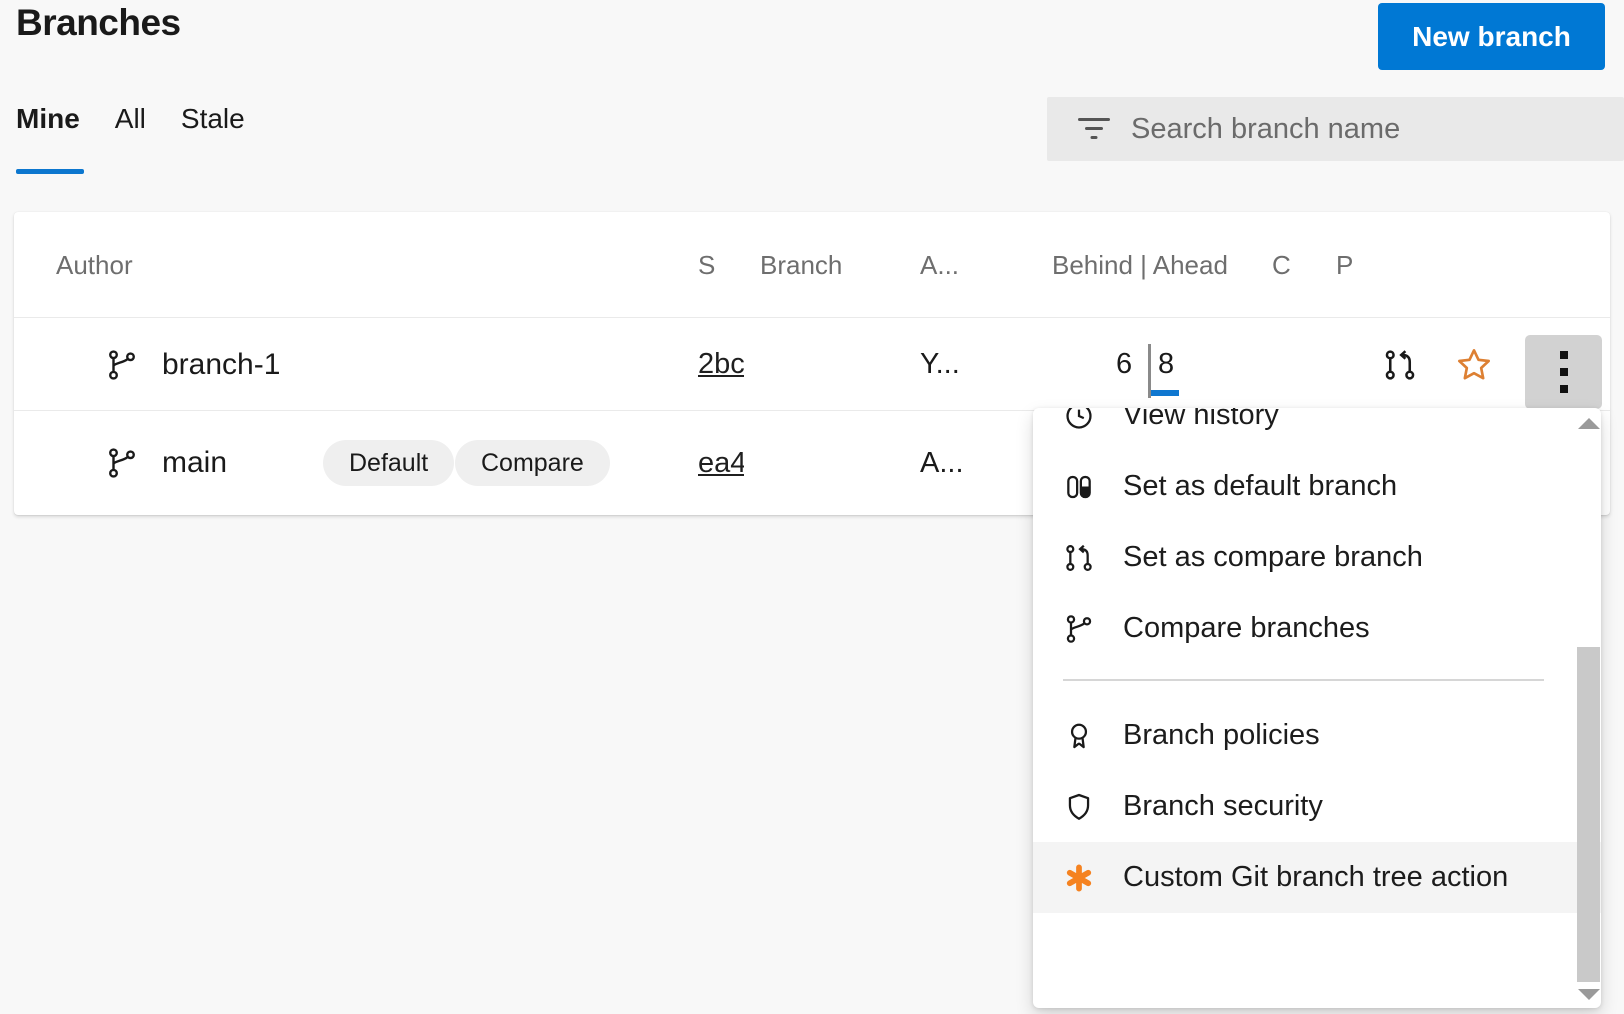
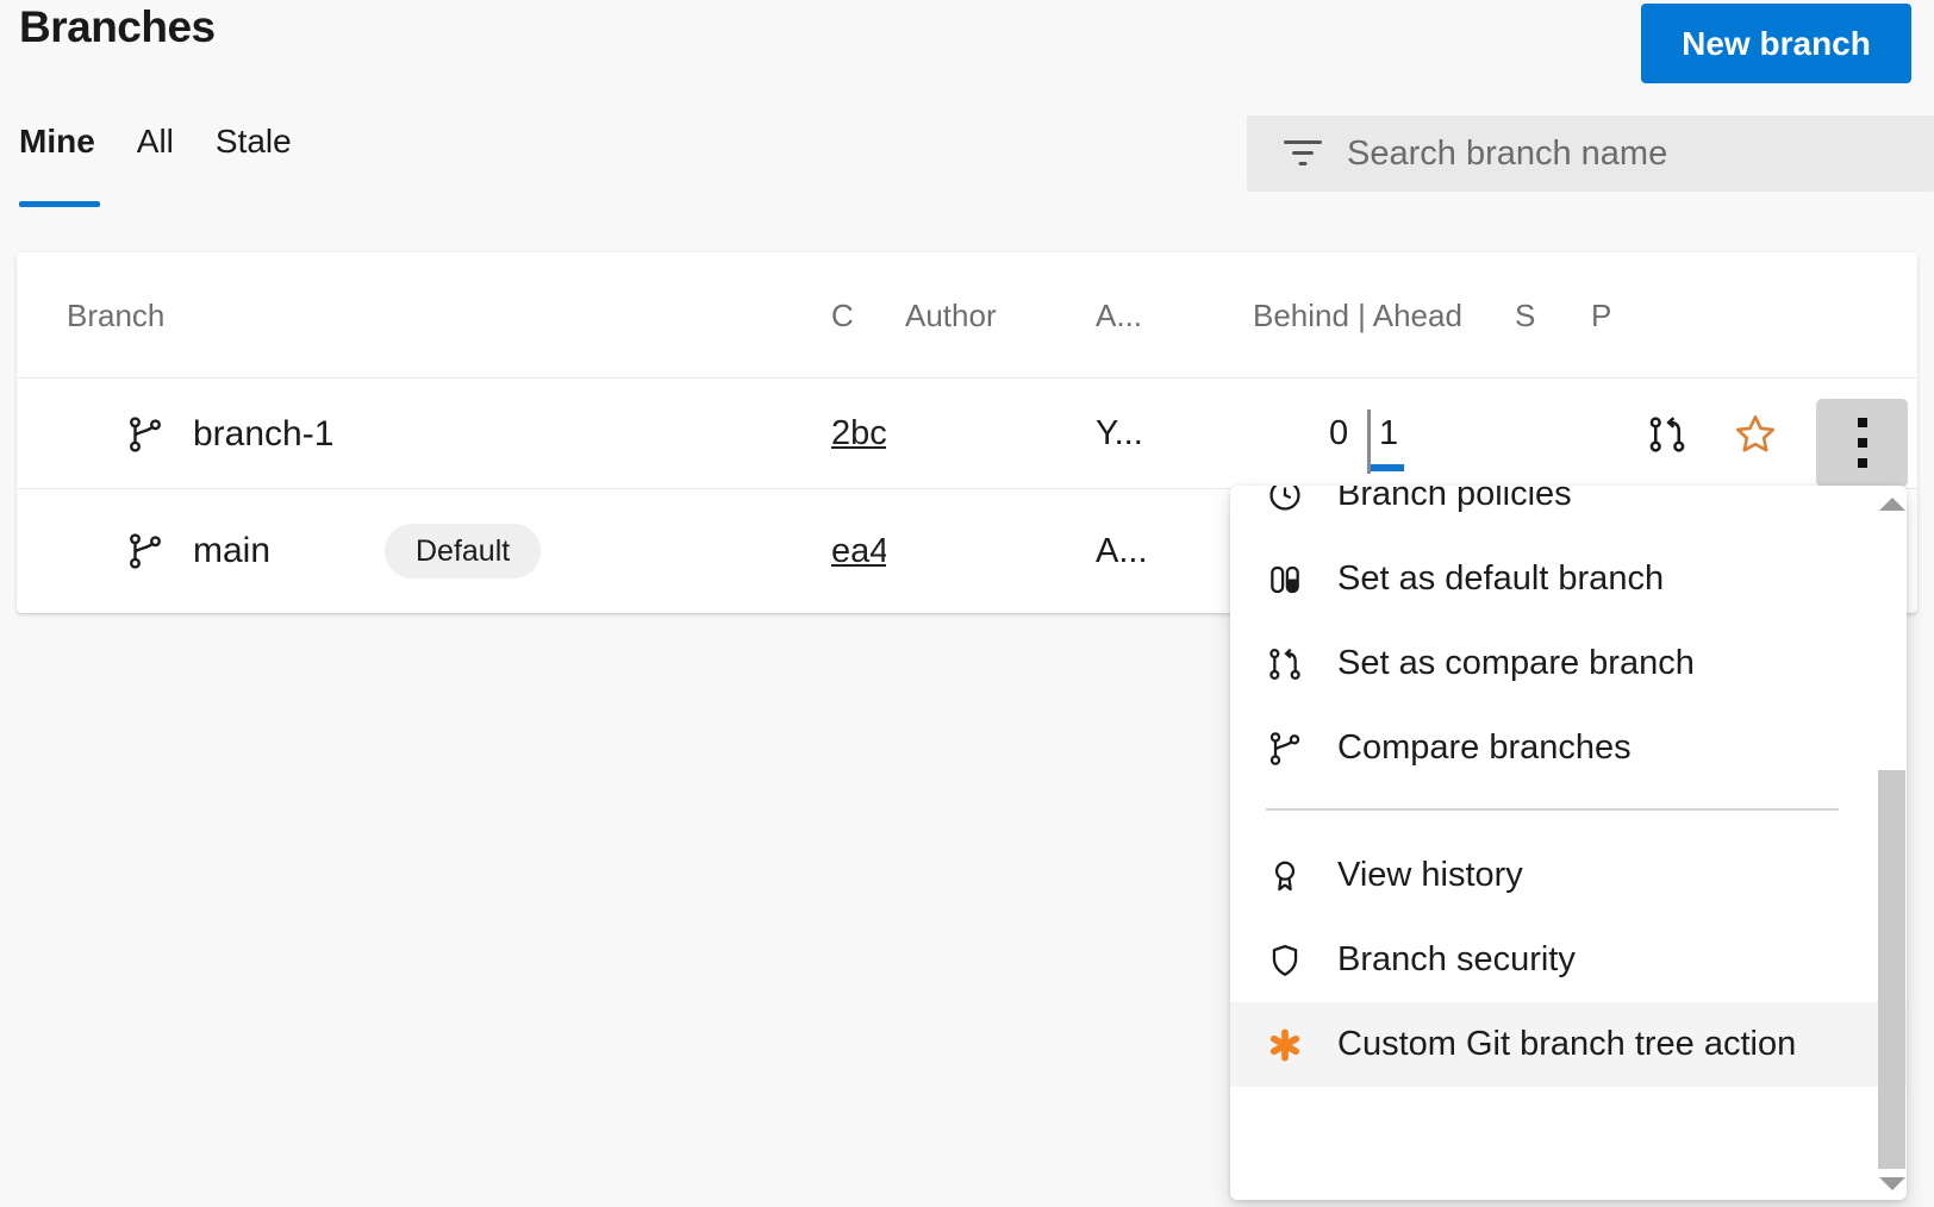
  Branches
  New branch
  Mine
  All
  Stale
  Search branch name
- Author
+ Branch
- S
+ C
- Branch
+ Author
  A...
  Behind | Ahead
- C
+ S
  P
  branch-1
  2bc
  Y...
- 6
+ 0
- 8
+ 1
  main
  Default
- Compare
  ea4
  A...
- View history
+ Branch policies
  Set as default branch
  Set as compare branch
  Compare branches
- Branch policies
+ View history
  Branch security
  Custom Git branch tree action
